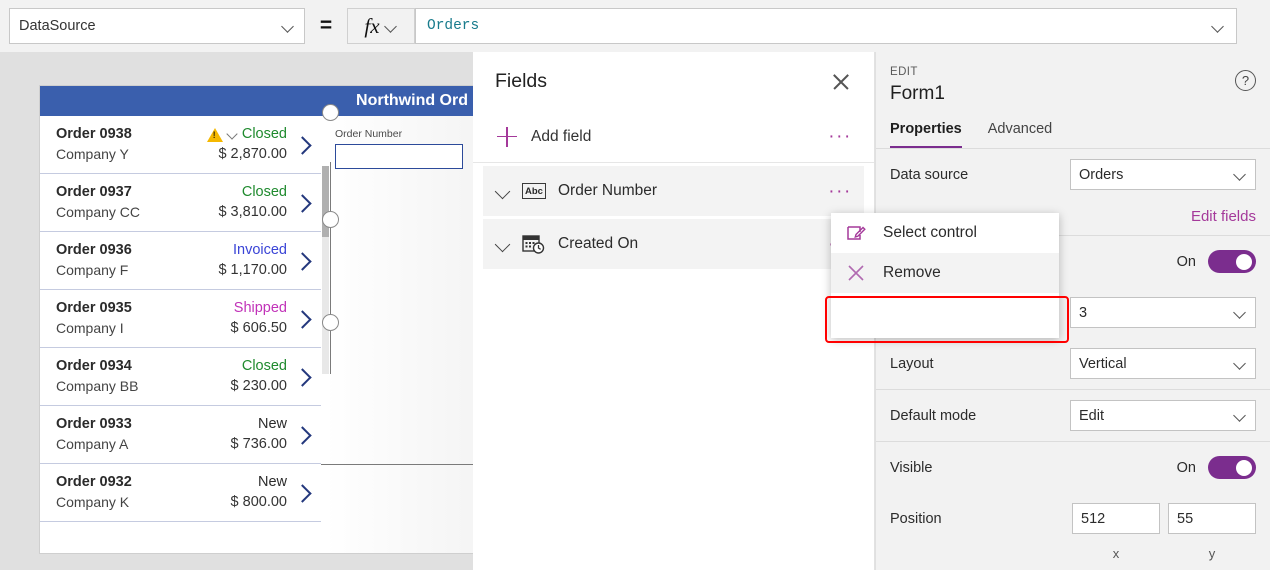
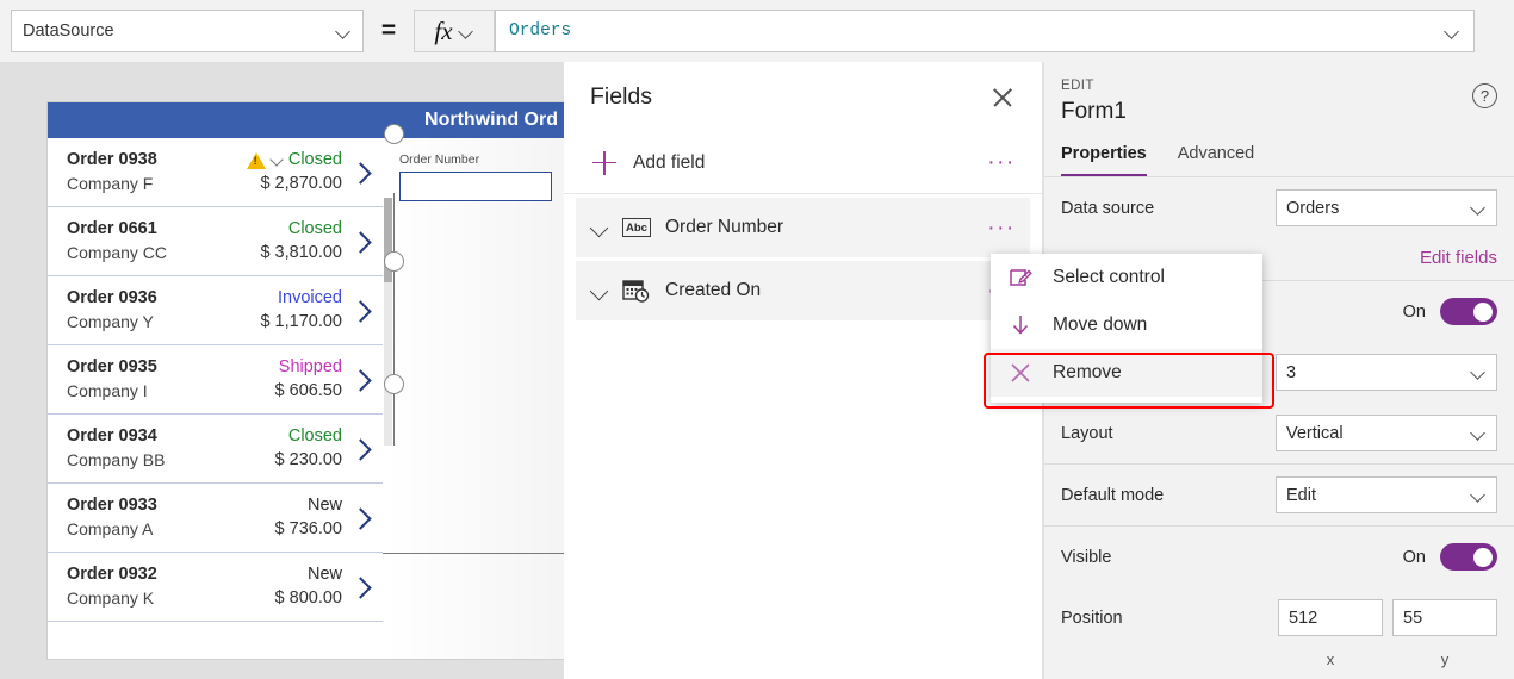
  DataSource
  =
  fx
  Orders
  Northwind Ord
  Order 0938
- Company Y
+ Company F
  Closed
  $ 2,870.00
- Order 0937
+ Order 0661
  Company CC
  Closed
  $ 3,810.00
  Order 0936
- Company F
+ Company Y
  Invoiced
  $ 1,170.00
  Order 0935
  Company I
  Shipped
  $ 606.50
  Order 0934
  Company BB
  Closed
  $ 230.00
  Order 0933
  Company A
  New
  $ 736.00
  Order 0932
  Company K
  New
  $ 800.00
  Order Number
  Fields
  Add field
  ···
  Abc
  Order Number
  ···
  Created On
  EDIT
  Form1
  ?
  Properties
  Advanced
  Data source
  Orders
  Edit fields
  On
  3
  Layout
  Vertical
  Default mode
  Edit
  Visible
  On
  Position
  512
  55
  x
  y
  Select control
+ Move down
  Remove
